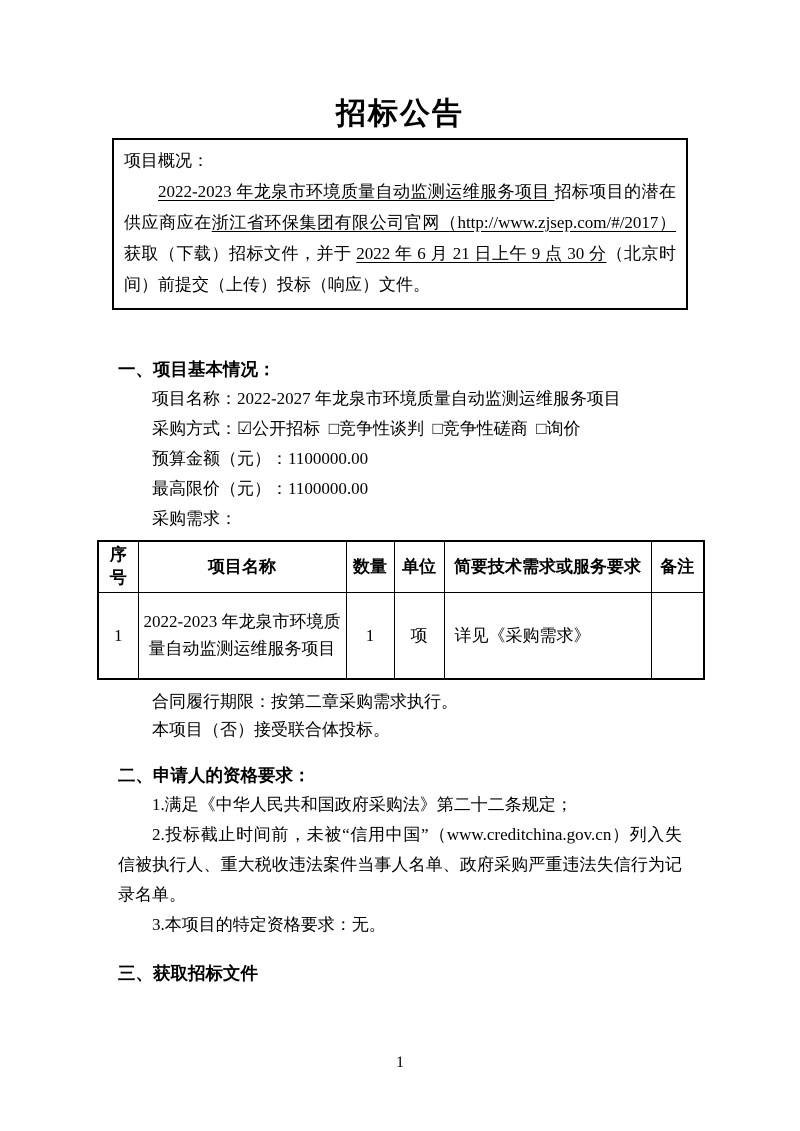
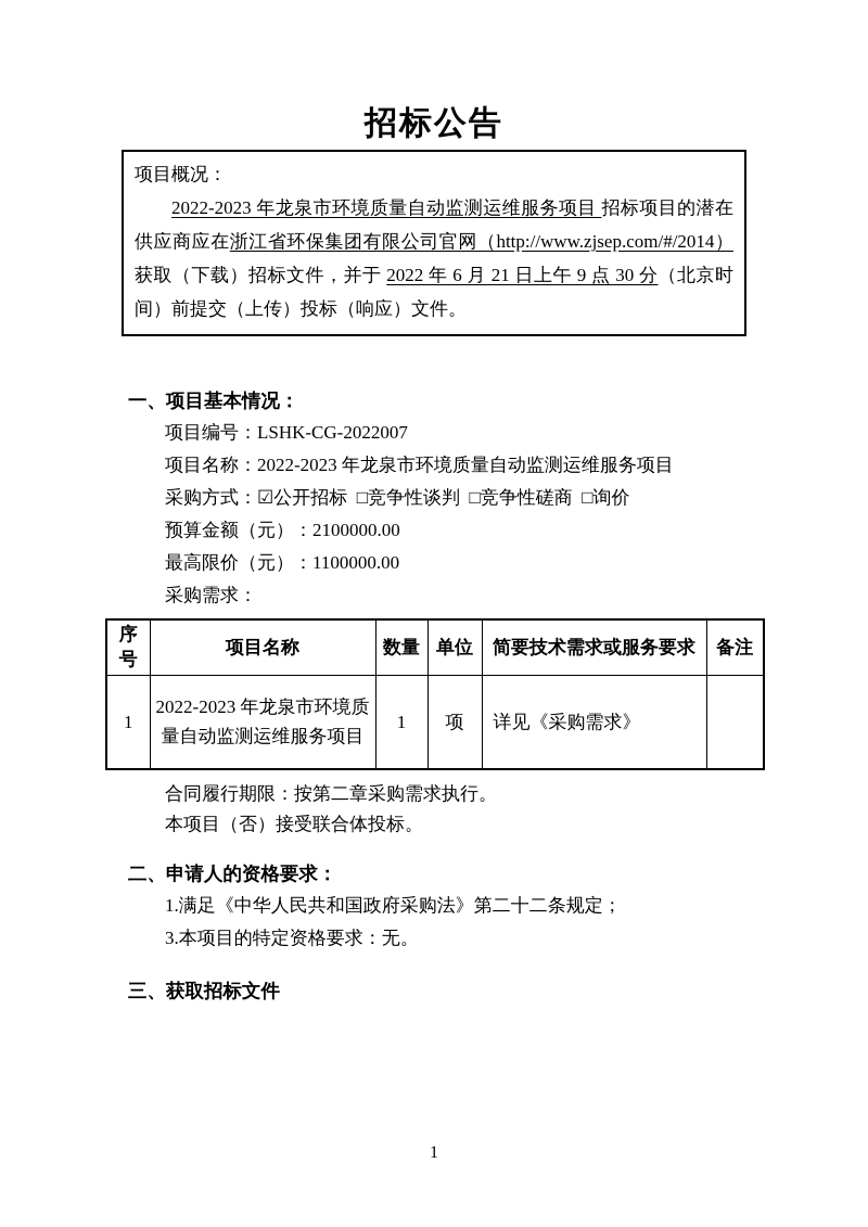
  招标公告
  项目概况：
- 2022-2023 年龙泉市环境质量自动监测运维服务项目 招标项目的潜在供应商应在浙江省环保集团有限公司官网（http://www.zjsep.com/#/2017）获取（下载）招标文件，并于 2022 年 6 月 21 日上午 9 点 30 分（北京时间）前提交（上传）投标（响应）文件。
+ 2022-2023 年龙泉市环境质量自动监测运维服务项目 招标项目的潜在供应商应在浙江省环保集团有限公司官网（http://www.zjsep.com/#/2014）获取（下载）招标文件，并于 2022 年 6 月 21 日上午 9 点 30 分（北京时间）前提交（上传）投标（响应）文件。
  一、项目基本情况：
+ 项目编号：LSHK-CG-2022007
- 项目名称：2022-2027 年龙泉市环境质量自动监测运维服务项目
+ 项目名称：2022-2023 年龙泉市环境质量自动监测运维服务项目
  采购方式：☑公开招标 □竞争性谈判 □竞争性磋商 □询价
- 预算金额（元）：1100000.00
+ 预算金额（元）：2100000.00
  最高限价（元）：1100000.00
  采购需求：
  序号	项目名称	数量	单位	简要技术需求或服务要求	备注
  1	2022-2023 年龙泉市环境质量自动监测运维服务项目	1	项	详见《采购需求》
  合同履行期限：按第二章采购需求执行。
  本项目（否）接受联合体投标。
  二、申请人的资格要求：
  1.满足《中华人民共和国政府采购法》第二十二条规定；
- 2.投标截止时间前，未被“信用中国”（www.creditchina.gov.cn）列入失信被执行人、重大税收违法案件当事人名单、政府采购严重违法失信行为记录名单。
  3.本项目的特定资格要求：无。
  三、获取招标文件
  1
